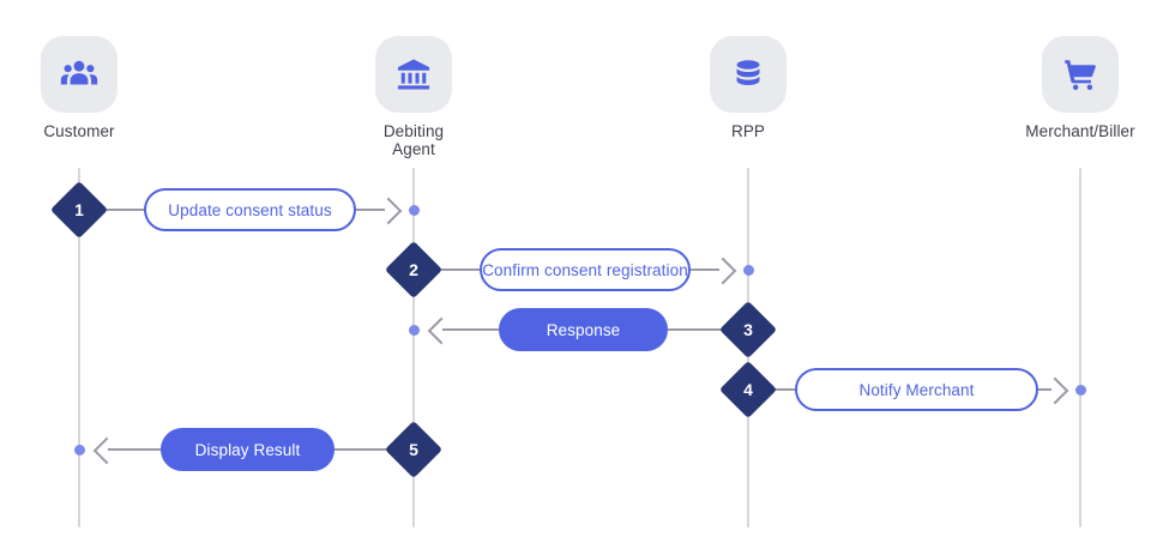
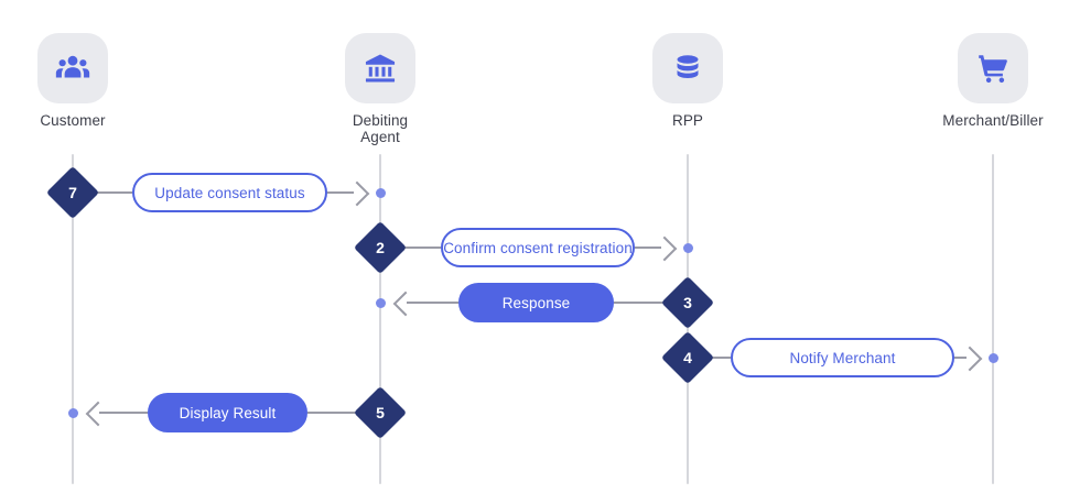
  Customer
  Debiting
  Agent
  RPP
  Merchant/Biller
  Update consent status
- 1
+ 7
  Confirm consent registration
  2
  Response
  3
  Notify Merchant
  4
  Display Result
  5
